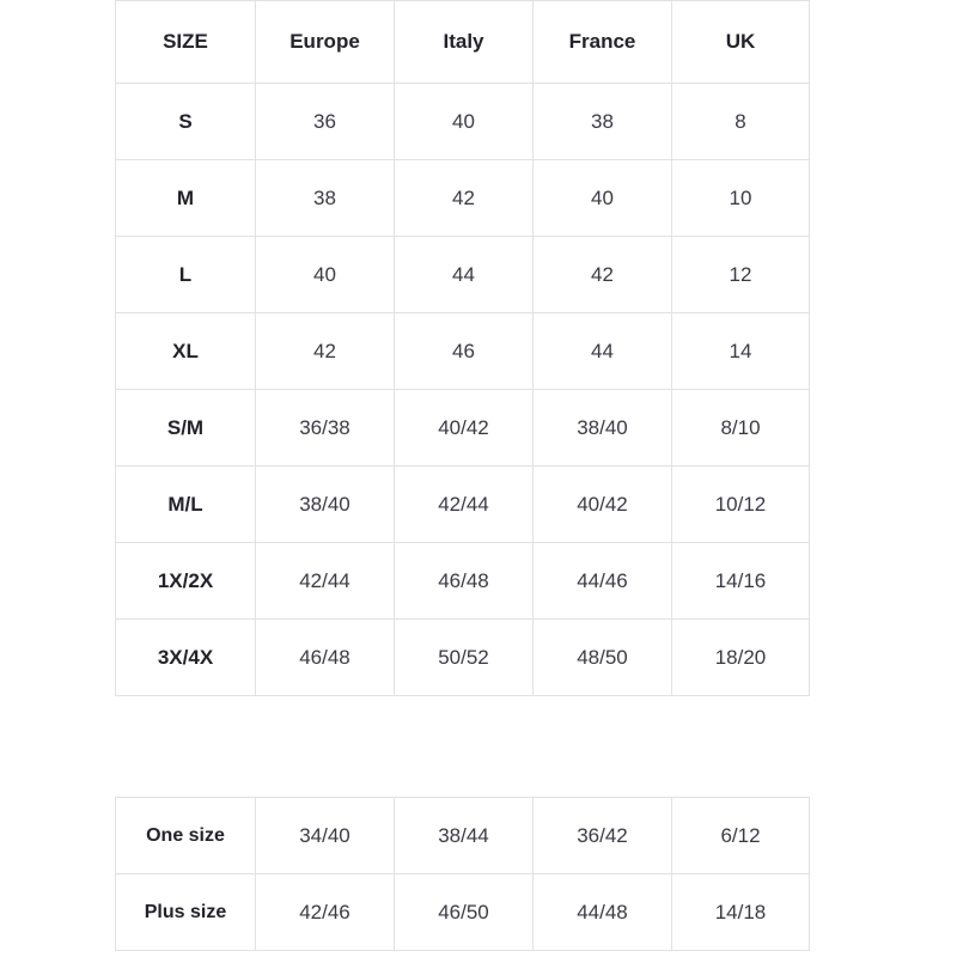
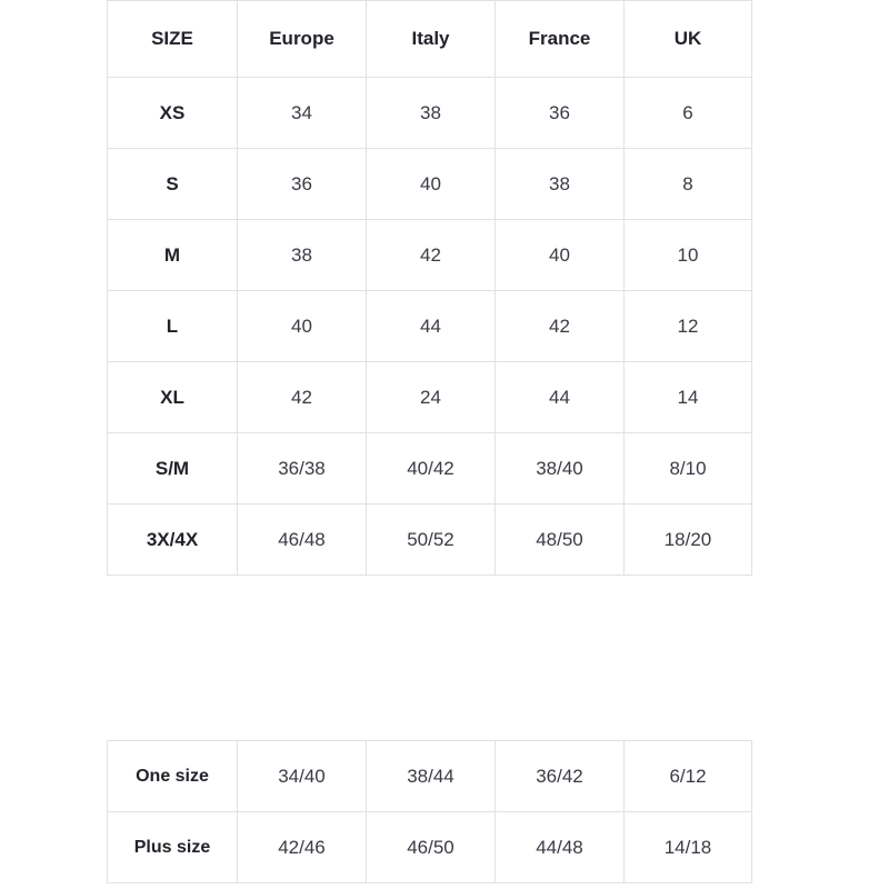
  SIZE	Europe	Italy	France	UK
+ XS	34	38	36	6
  S	36	40	38	8
  M	38	42	40	10
  L	40	44	42	12
- XL	42	46	44	14
+ XL	42	24	44	14
  S/M	36/38	40/42	38/40	8/10
- M/L	38/40	42/44	40/42	10/12
- 1X/2X	42/44	46/48	44/46	14/16
  3X/4X	46/48	50/52	48/50	18/20
  One size	34/40	38/44	36/42	6/12
  Plus size	42/46	46/50	44/48	14/18
